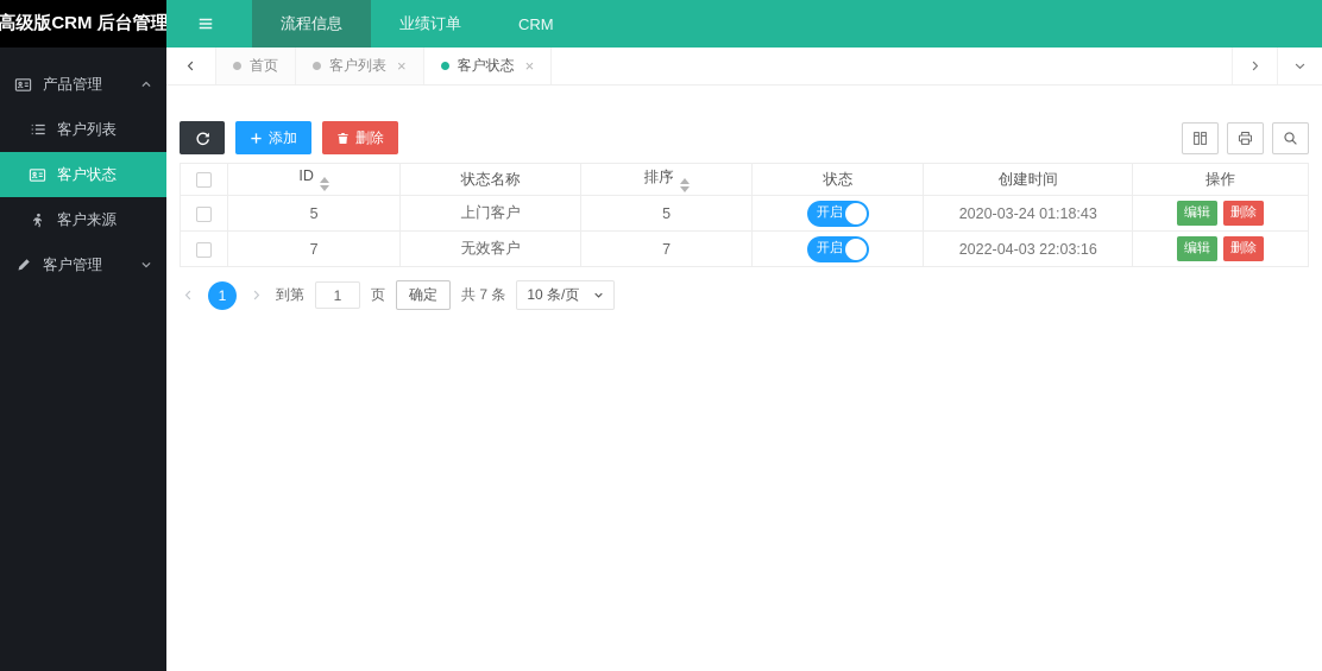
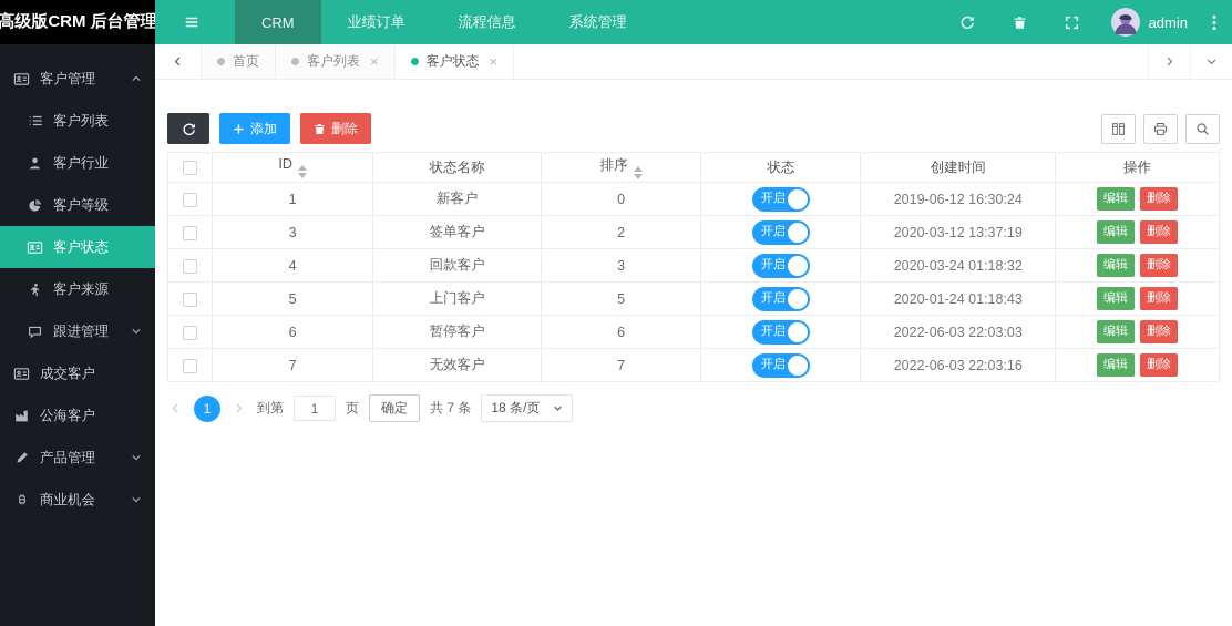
  高级版CRM 后台管理
- 流程信息
+ CRM
  业绩订单
- CRM
+ 流程信息
+ 系统管理
+ admin
- 产品管理
+ 客户管理
  客户列表
+ 客户行业
+ 客户等级
  客户状态
  客户来源
+ 跟进管理
+ 成交客户
+ 公海客户
- 客户管理
+ 产品管理
+ 商业机会
  首页
  客户列表
  ×
  客户状态
  ×
  添加
  删除
  	ID	状态名称	排序	状态	创建时间	操作
+ 	1	新客户	0	开启	2019-06-12 16:30:24	编辑 删除
+ 	3	签单客户	2	开启	2020-03-12 13:37:19	编辑 删除
+ 	4	回款客户	3	开启	2020-03-24 01:18:32	编辑 删除
- 	5	上门客户	5	开启	2020-03-24 01:18:43	编辑 删除
+ 	5	上门客户	5	开启	2020-01-24 01:18:43	编辑 删除
+ 	6	暂停客户	6	开启	2022-06-03 22:03:03	编辑 删除
- 	7	无效客户	7	开启	2022-04-03 22:03:16	编辑 删除
+ 	7	无效客户	7	开启	2022-06-03 22:03:16	编辑 删除
  1
  到第
  1
  页
  确定
  共 7 条
- 10 条/页
+ 18 条/页
